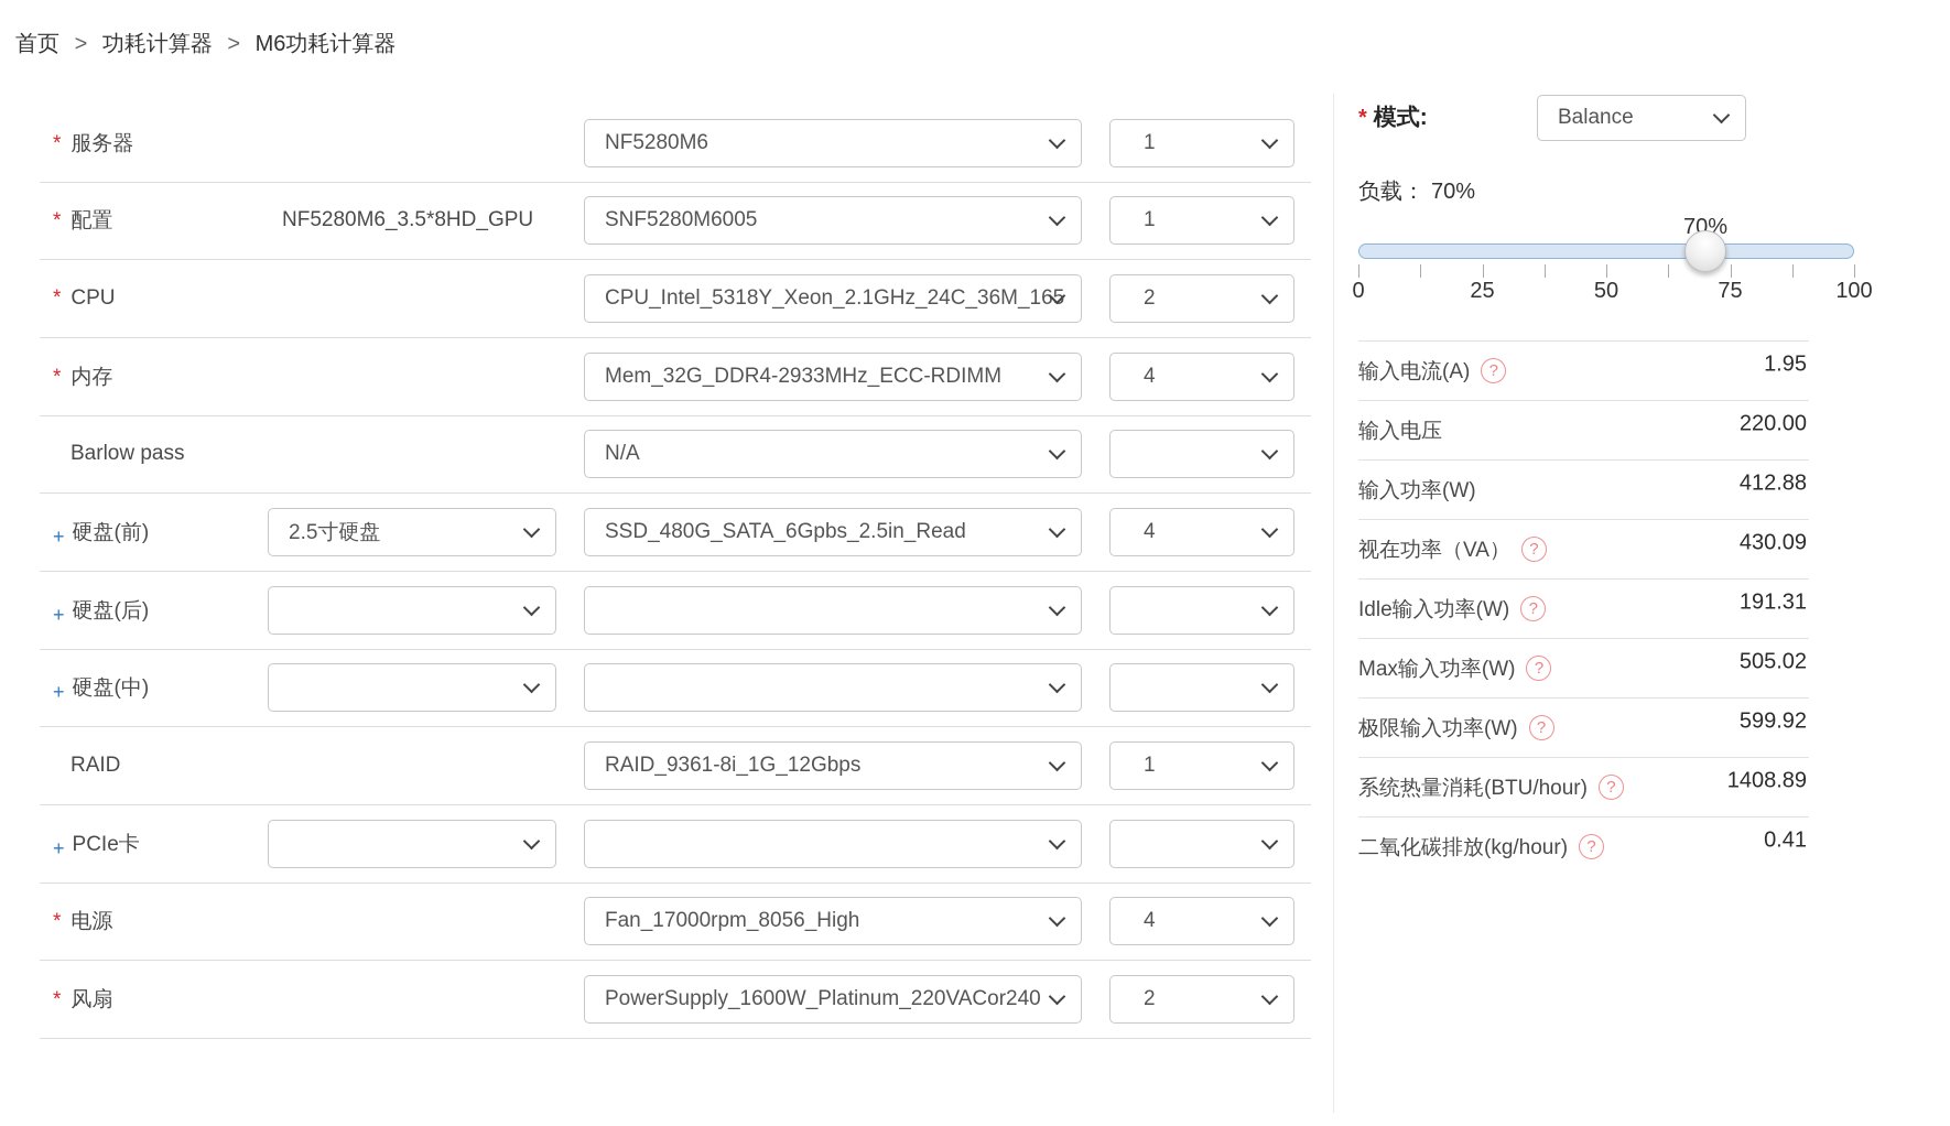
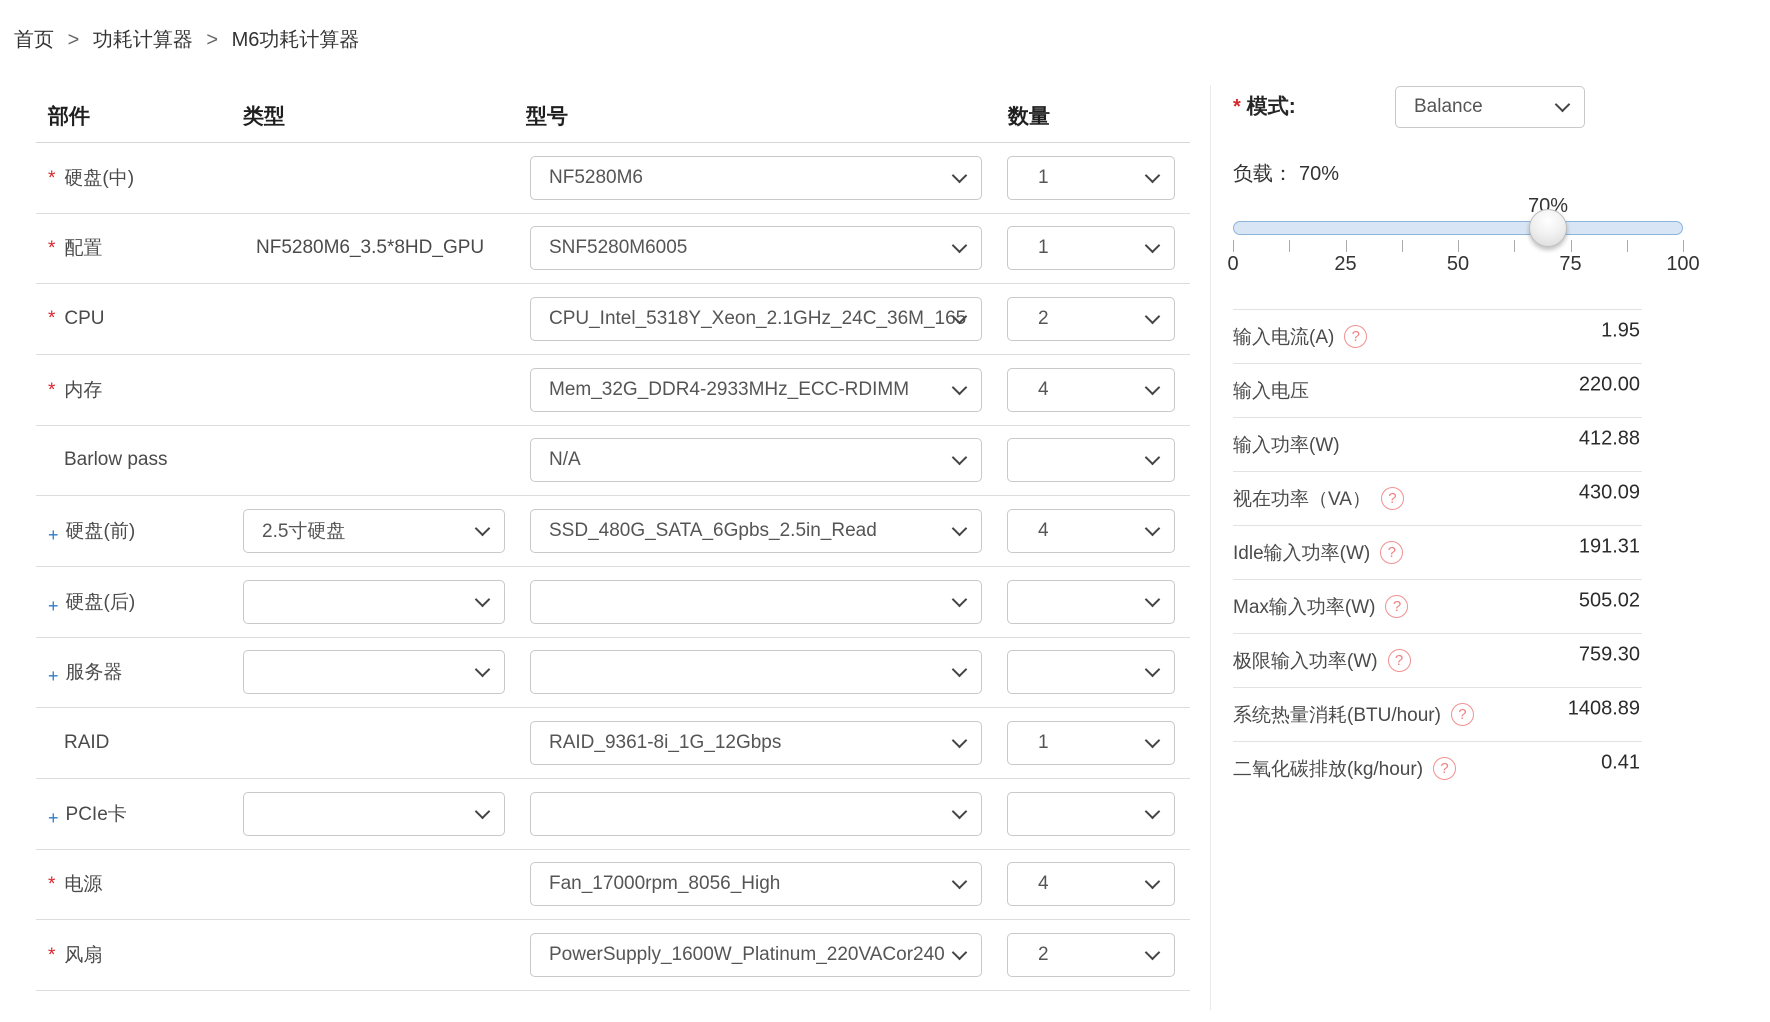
  首页 > 功耗计算器 > M6功耗计算器
+ 部件
+ 类型
+ 型号
+ 数量
- * 服务器
+ * 硬盘(中)
  NF5280M6
  1
  * 配置
  NF5280M6_3.5*8HD_GPU
  SNF5280M6005
  1
  * CPU
  CPU_Intel_5318Y_Xeon_2.1GHz_24C_36M_165
  2
  * 内存
  Mem_32G_DDR4-2933MHz_ECC-RDIMM
  4
  Barlow pass
  N/A
  + 硬盘(前)
  2.5寸硬盘
  SSD_480G_SATA_6Gpbs_2.5in_Read
  4
  + 硬盘(后)
- + 硬盘(中)
+ + 服务器
  RAID
  RAID_9361-8i_1G_12Gbps
  1
  + PCIe卡
  * 电源
  Fan_17000rpm_8056_High
  4
  * 风扇
  PowerSupply_1600W_Platinum_220VACor240
  2
  * 模式:
  Balance
  负载： 70%
  70%
  0
  25
  50
  75
  100
  输入电流(A)
  ?
  1.95
  输入电压
  220.00
  输入功率(W)
  412.88
  视在功率（VA）
  ?
  430.09
  Idle输入功率(W)
  ?
  191.31
  Max输入功率(W)
  ?
  505.02
  极限输入功率(W)
  ?
- 599.92
+ 759.30
  系统热量消耗(BTU/hour)
  ?
  1408.89
  二氧化碳排放(kg/hour)
  ?
  0.41
